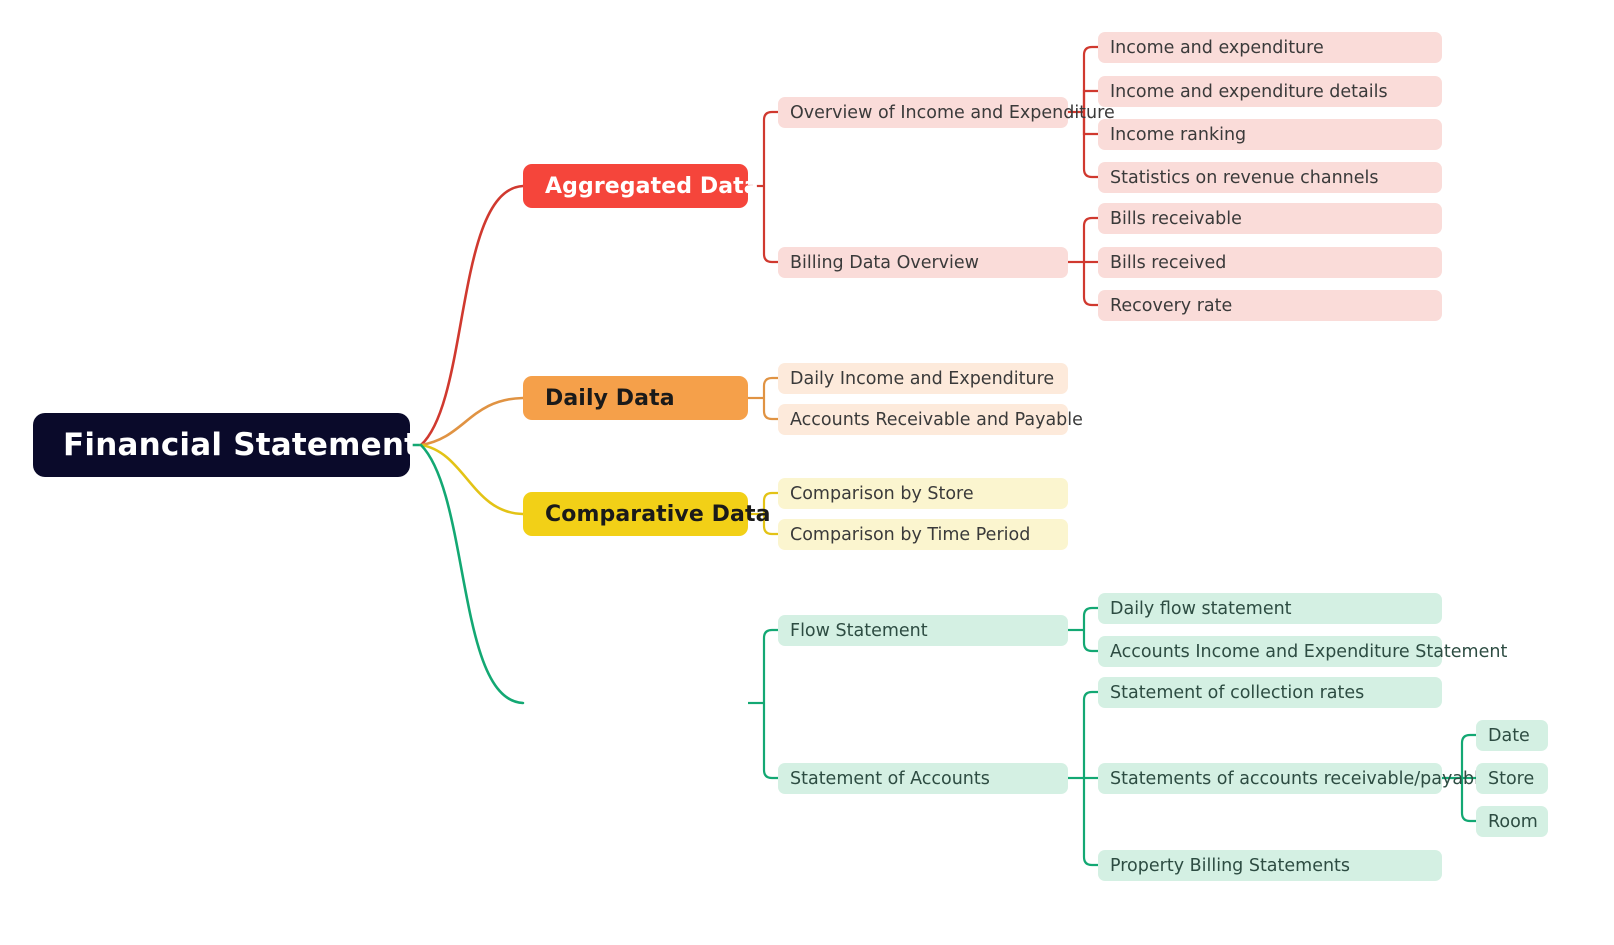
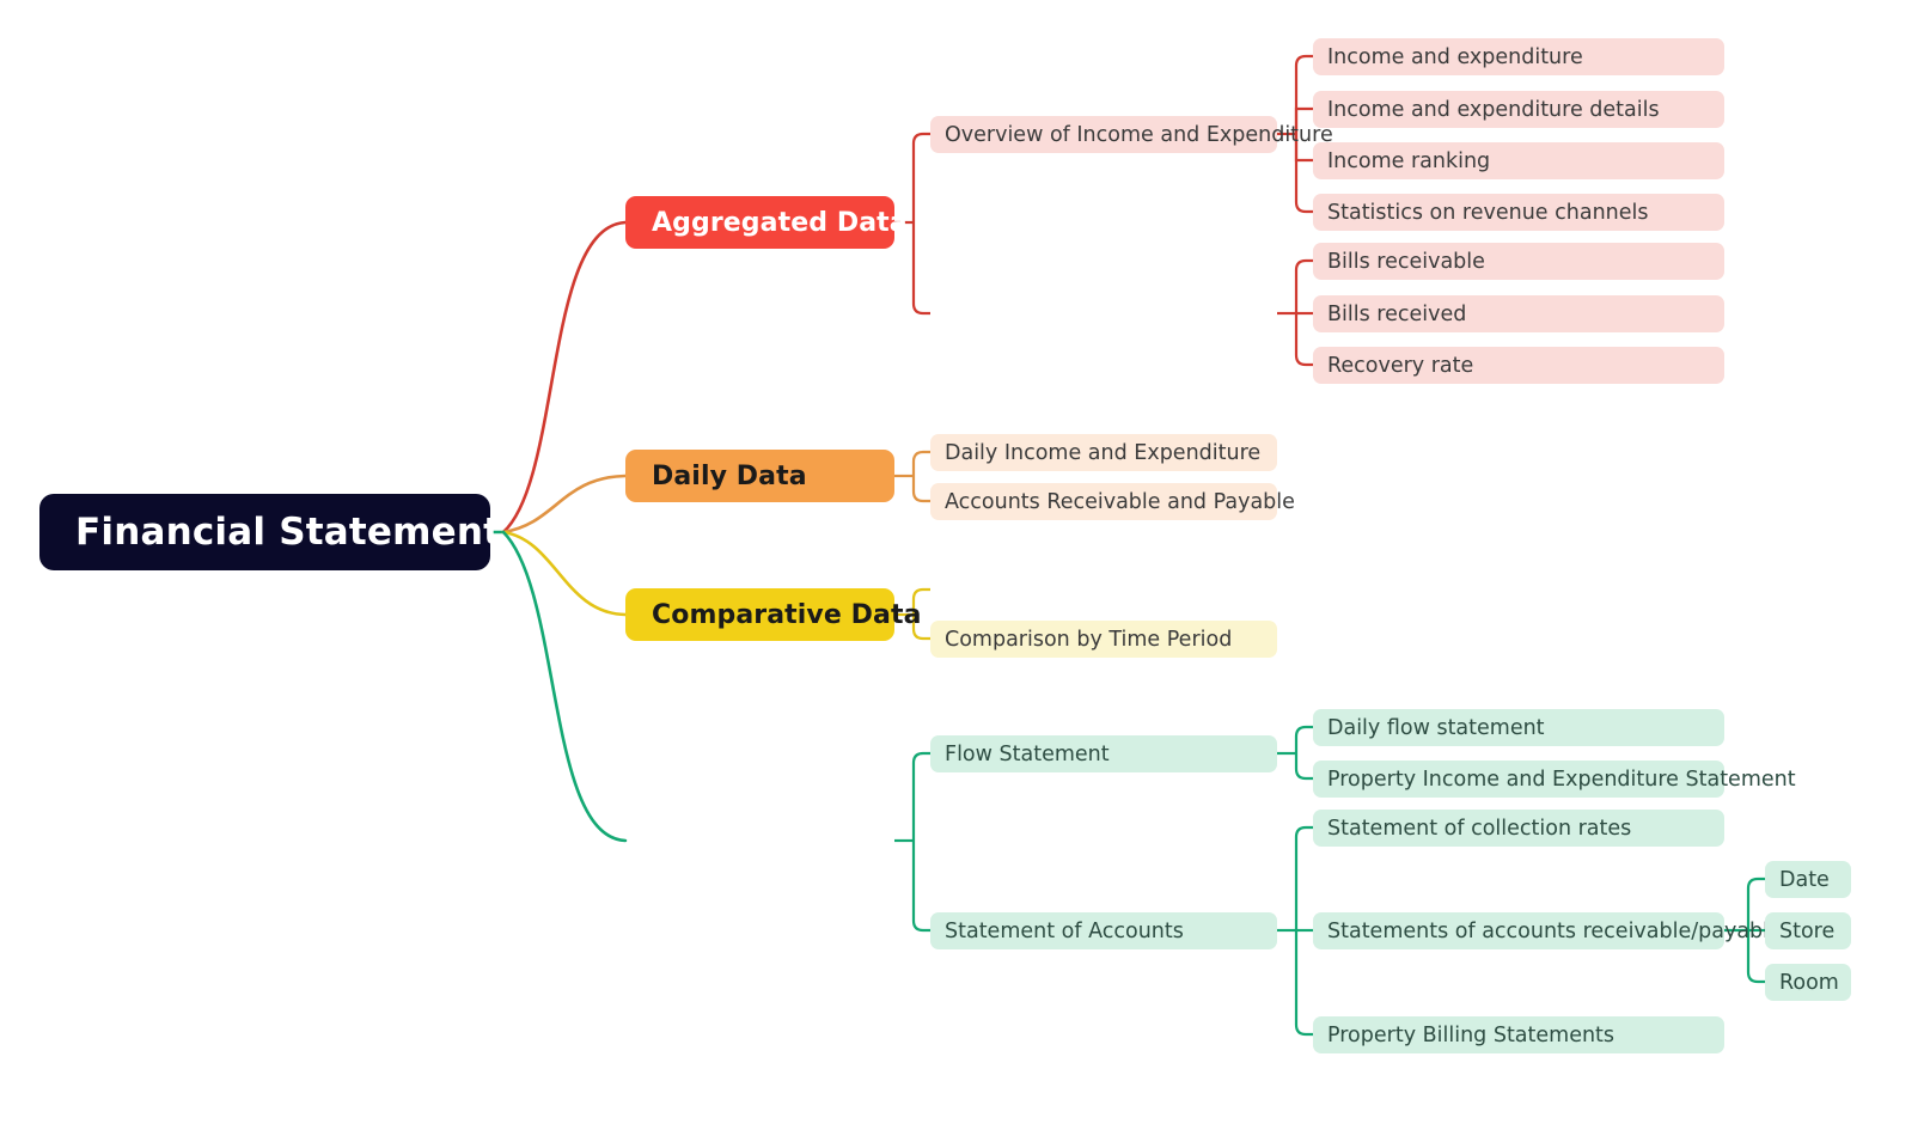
  Financial Statement
  Aggregated Data
  Daily Data
  Comparative Data
  Overview of Income and Expenditure
- Billing Data Overview
  Income and expenditure
  Income and expenditure details
  Income ranking
  Statistics on revenue channels
  Bills receivable
  Bills received
  Recovery rate
  Daily Income and Expenditure
  Accounts Receivable and Payable
- Comparison by Store
  Comparison by Time Period
  Flow Statement
  Statement of Accounts
  Daily flow statement
- Accounts Income and Expenditure Statement
+ Property Income and Expenditure Statement
  Statement of collection rates
  Statements of accounts receivable/payab
  Property Billing Statements
  Date
  Store
  Room
